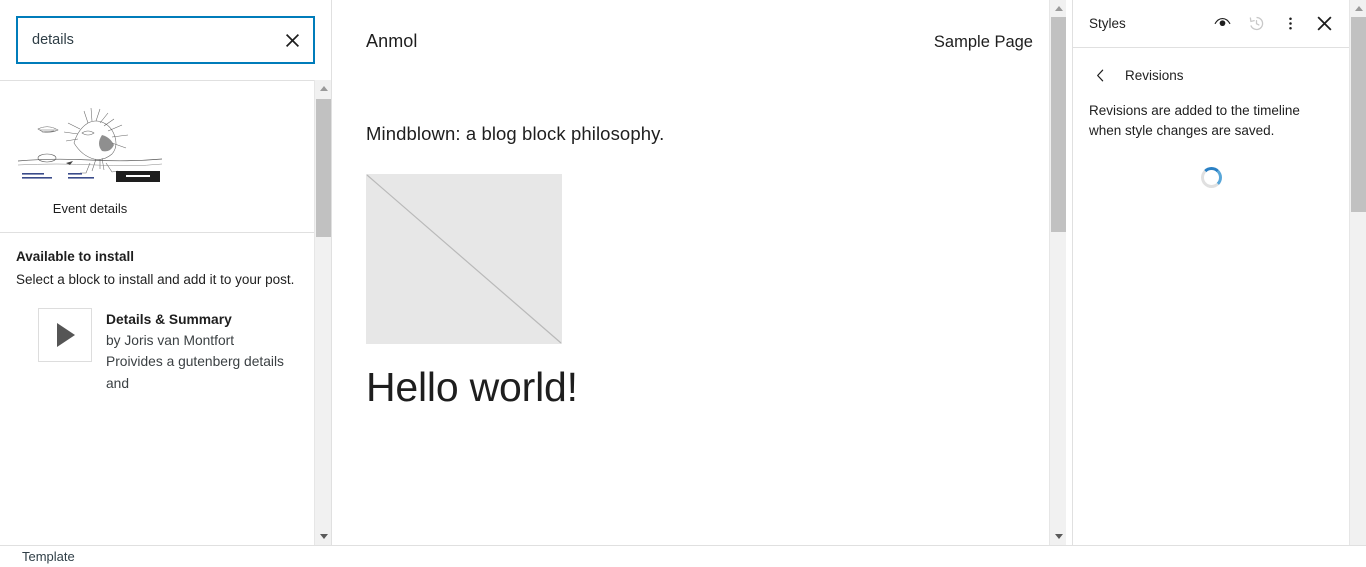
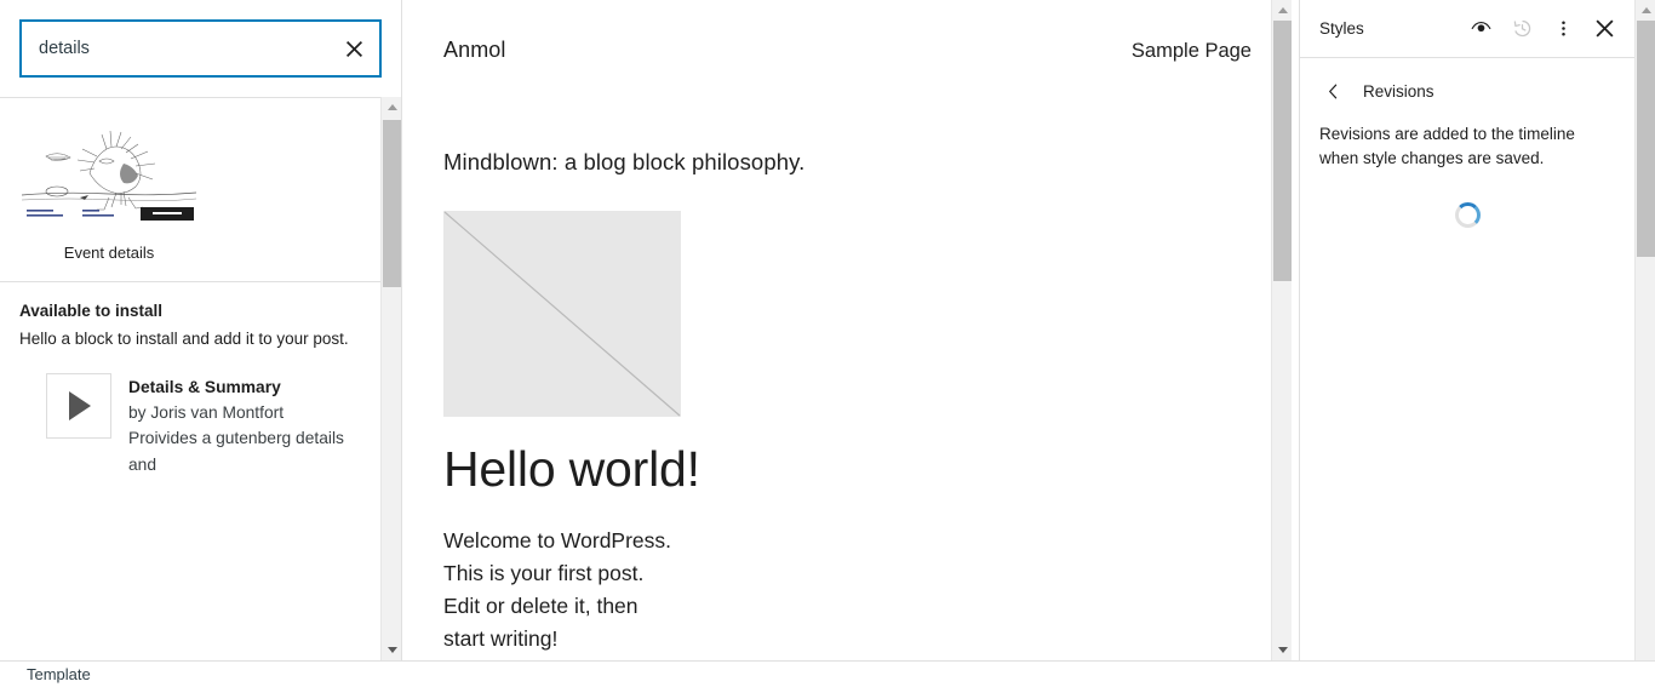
  details
  Event details
  Available to install
- Select a block to install and add it to your post.
+ Hello a block to install and add it to your post.
  Details & Summary
  by Joris van Montfort
  Proivides a gutenberg details and
  Anmol
  Sample Page
  Mindblown: a blog block philosophy.
  Hello world!
+ Welcome to WordPress. This is your first post. Edit or delete it, then start writing!
  Styles
  Revisions
  Revisions are added to the timeline when style changes are saved.
  Template
